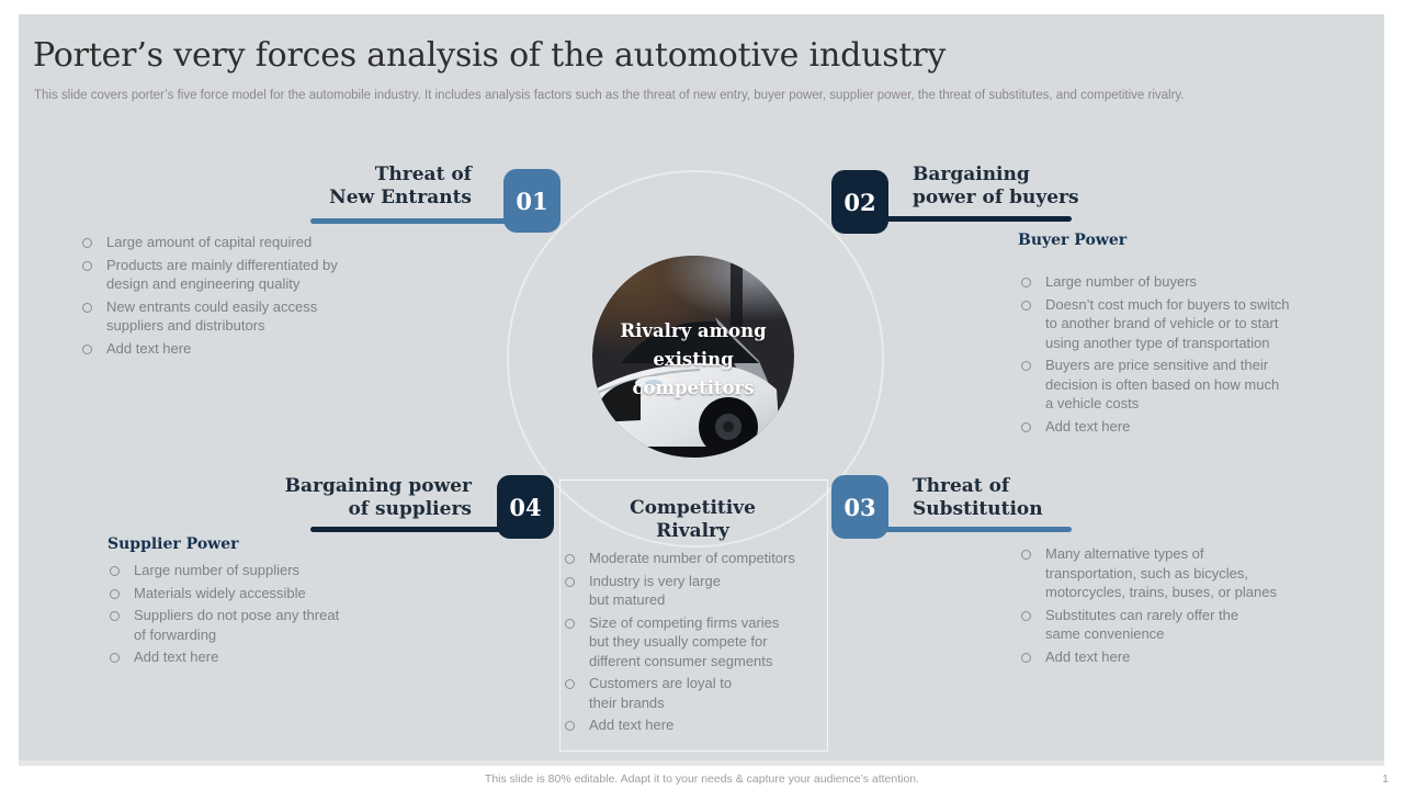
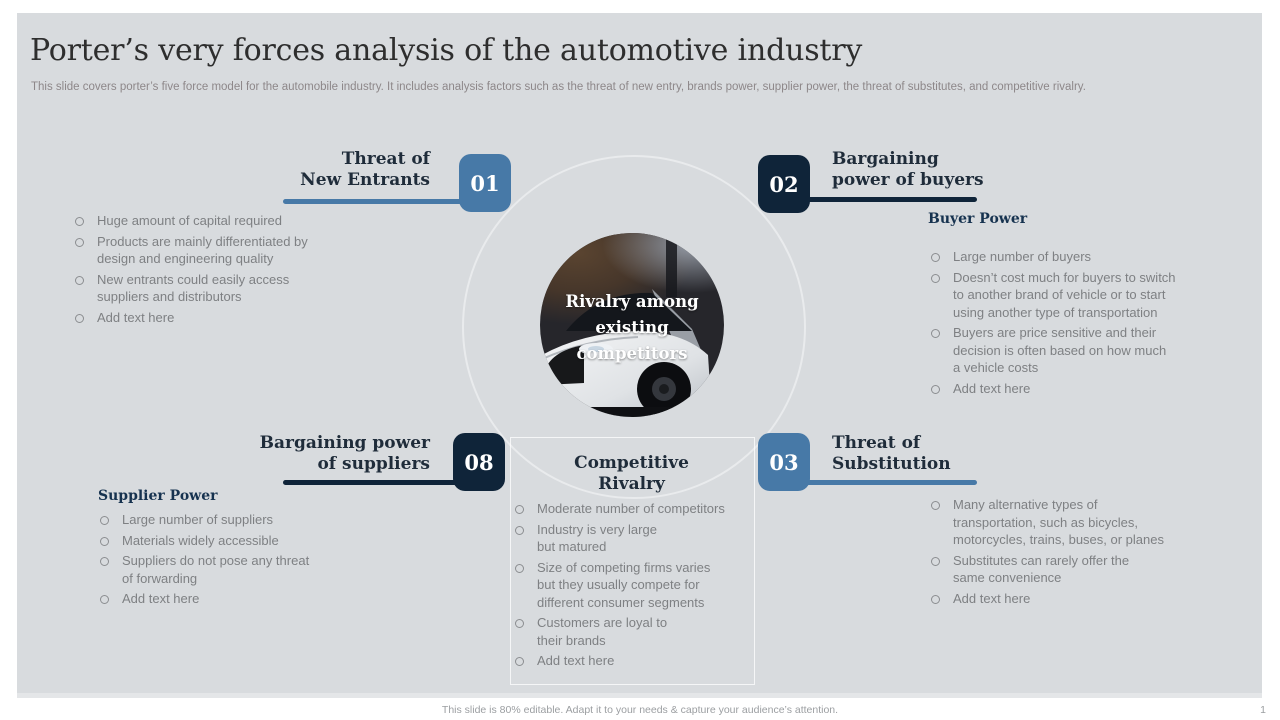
  Porter’s very forces analysis of the automotive industry
- This slide covers porter’s five force model for the automobile industry. It includes analysis factors such as the threat of new entry, buyer power, supplier power, the threat of substitutes, and competitive rivalry.
+ This slide covers porter’s five force model for the automobile industry. It includes analysis factors such as the threat of new entry, brands power, supplier power, the threat of substitutes, and competitive rivalry.
  Rivalry among
  existing
  competitors
  Threat of
  New Entrants
  01
- Large amount of capital required
+ Huge amount of capital required
  Products are mainly differentiated by
  design and engineering quality
  New entrants could easily access
  suppliers and distributors
  Add text here
  02
  Bargaining
  power of buyers
  Buyer Power
  Large number of buyers
  Doesn’t cost much for buyers to switch
  to another brand of vehicle or to start
  using another type of transportation
  Buyers are price sensitive and their
  decision is often based on how much
  a vehicle costs
  Add text here
  Bargaining power
  of suppliers
- 04
+ 08
  Supplier Power
  Large number of suppliers
  Materials widely accessible
  Suppliers do not pose any threat
  of forwarding
  Add text here
  Competitive
  Rivalry
  Moderate number of competitors
  Industry is very large
  but matured
  Size of competing firms varies
  but they usually compete for
  different consumer segments
  Customers are loyal to
  their brands
  Add text here
  03
  Threat of
  Substitution
  Many alternative types of
  transportation, such as bicycles,
  motorcycles, trains, buses, or planes
  Substitutes can rarely offer the
  same convenience
  Add text here
  This slide is 80% editable. Adapt it to your needs & capture your audience’s attention.
  1
